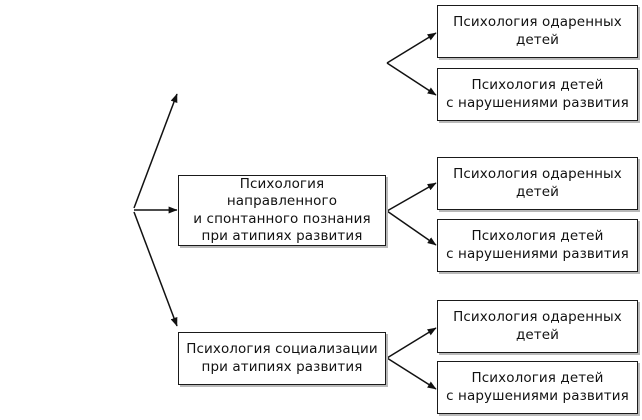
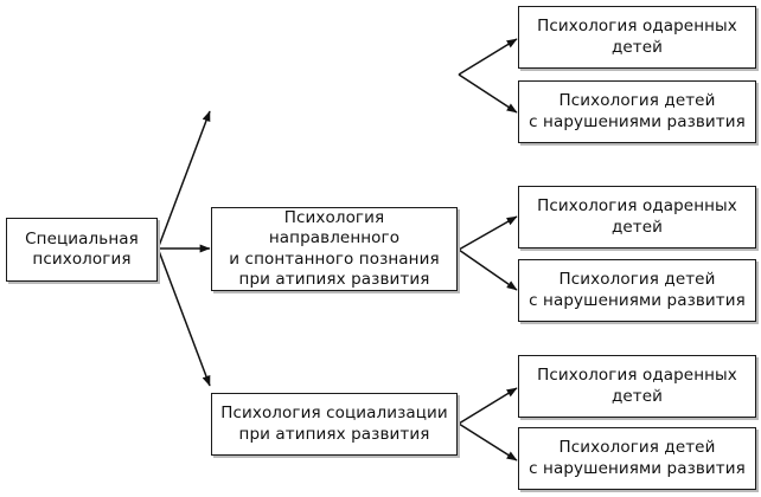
+ Специальная
+ психология
  Психология одаренных
  детей
  Психология детей
  с нарушениями развития
  Психология направленного
  и спонтанного познания
  при атипиях развития
  Психология одаренных
  детей
  Психология детей
  с нарушениями развития
  Психология социализации
  при атипиях развития
  Психология одаренных
  детей
  Психология детей
  с нарушениями развития
